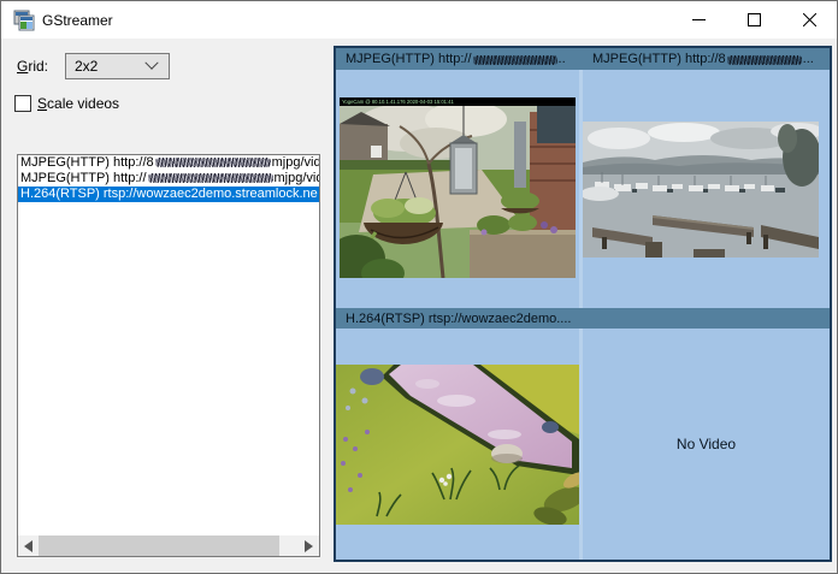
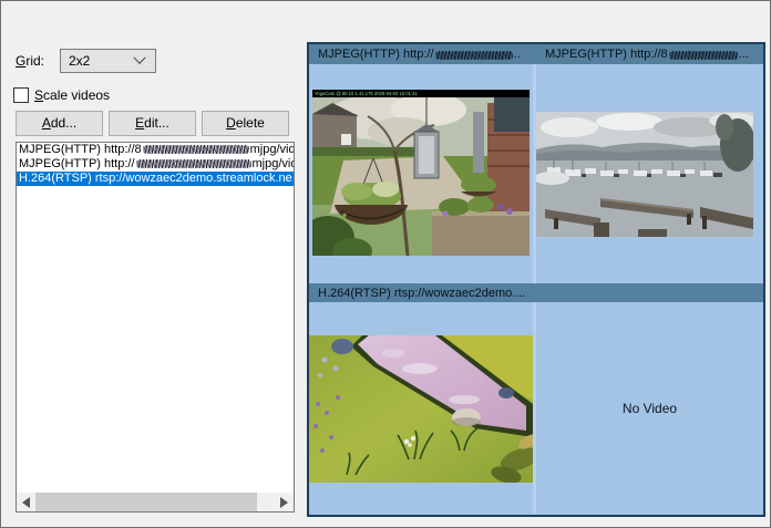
- GStreamer
  Grid:
  2x2
  Scale videos
+ Add...
+ Edit...
+ Delete
  MJPEG(HTTP) http://8 mjpg/vid
  MJPEG(HTTP) http:// mjpg/vi
  H.264(RTSP) rtsp://wowzaec2demo.streamlock.ne
  MJPEG(HTTP) http://
  ..
  MJPEG(HTTP) http://8
  ...
  H.264(RTSP) rtsp://wowzaec2demo....
  No Video
